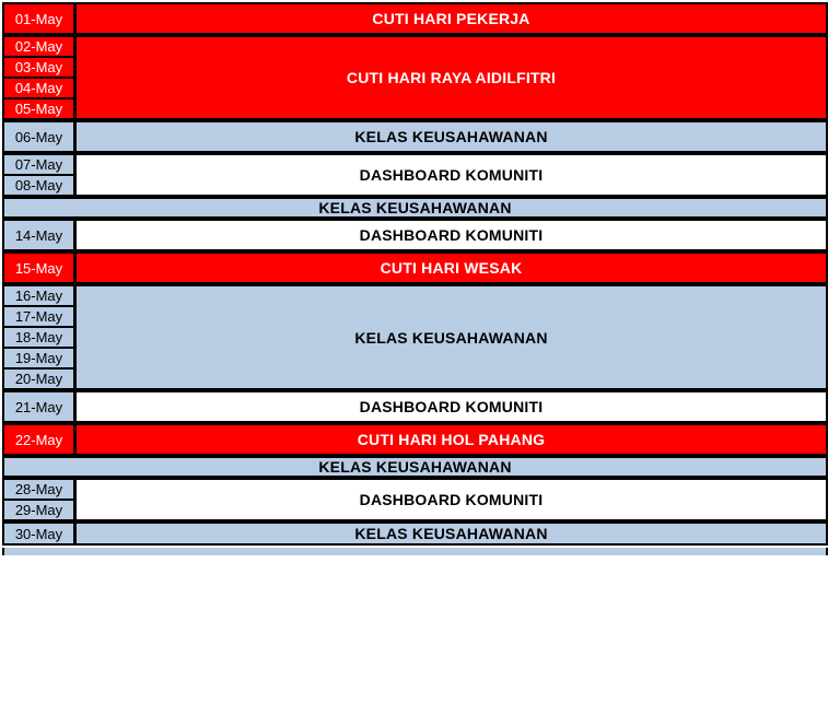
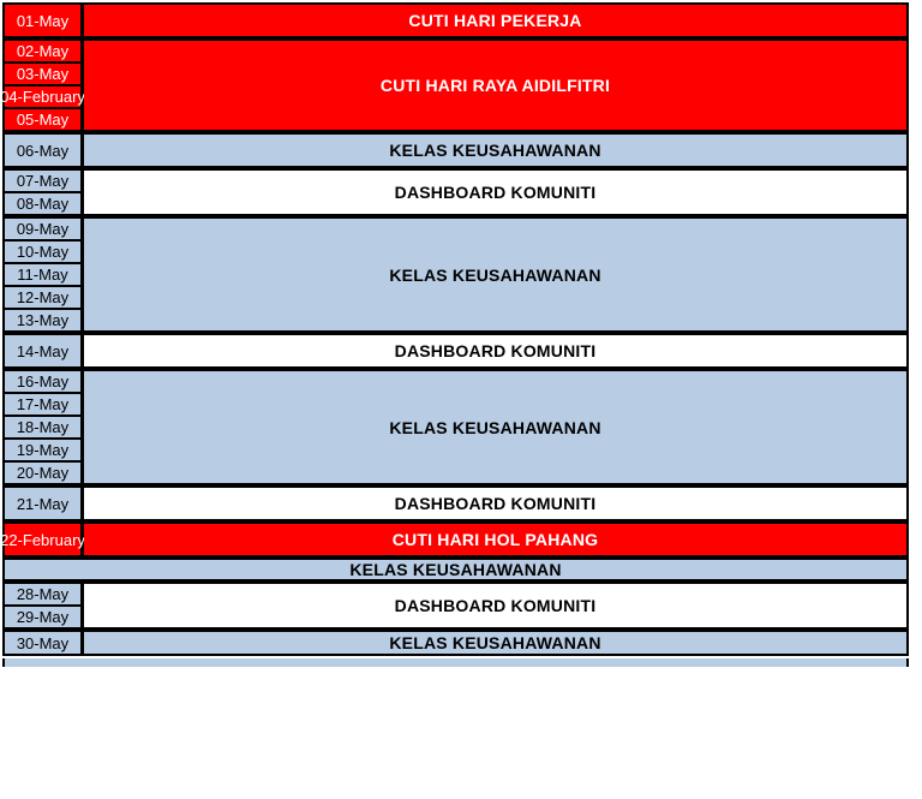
  01-May
  CUTI HARI PEKERJA
  02-May
  03-May
- 04-May
+ 04-February
  05-May
  CUTI HARI RAYA AIDILFITRI
  06-May
  KELAS KEUSAHAWANAN
  07-May
  08-May
  DASHBOARD KOMUNITI
+ 09-May
+ 10-May
+ 11-May
+ 12-May
+ 13-May
  KELAS KEUSAHAWANAN
  14-May
  DASHBOARD KOMUNITI
- 15-May
- CUTI HARI WESAK
  16-May
  17-May
  18-May
  19-May
  20-May
  KELAS KEUSAHAWANAN
  21-May
  DASHBOARD KOMUNITI
- 22-May
+ 22-February
  CUTI HARI HOL PAHANG
  KELAS KEUSAHAWANAN
  28-May
  29-May
  DASHBOARD KOMUNITI
  30-May
  KELAS KEUSAHAWANAN
